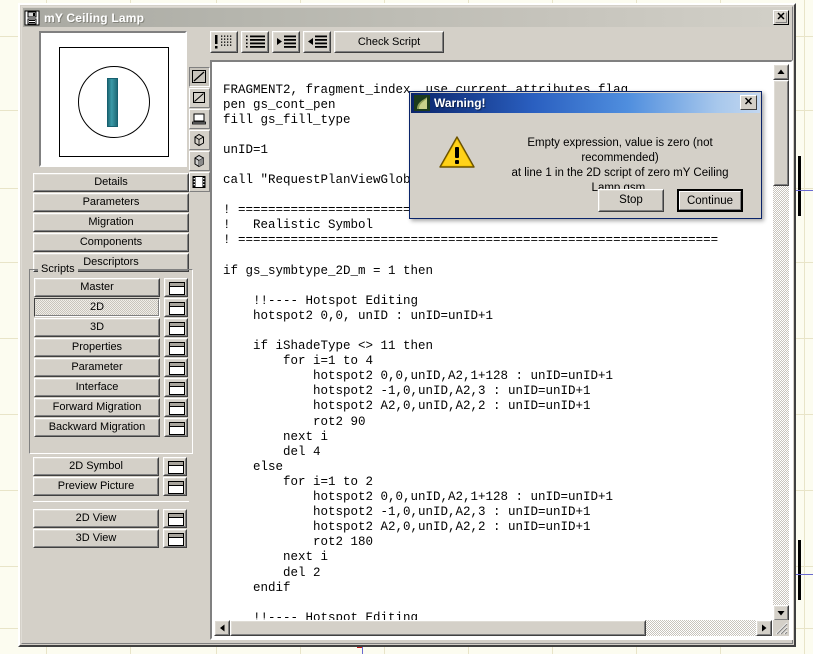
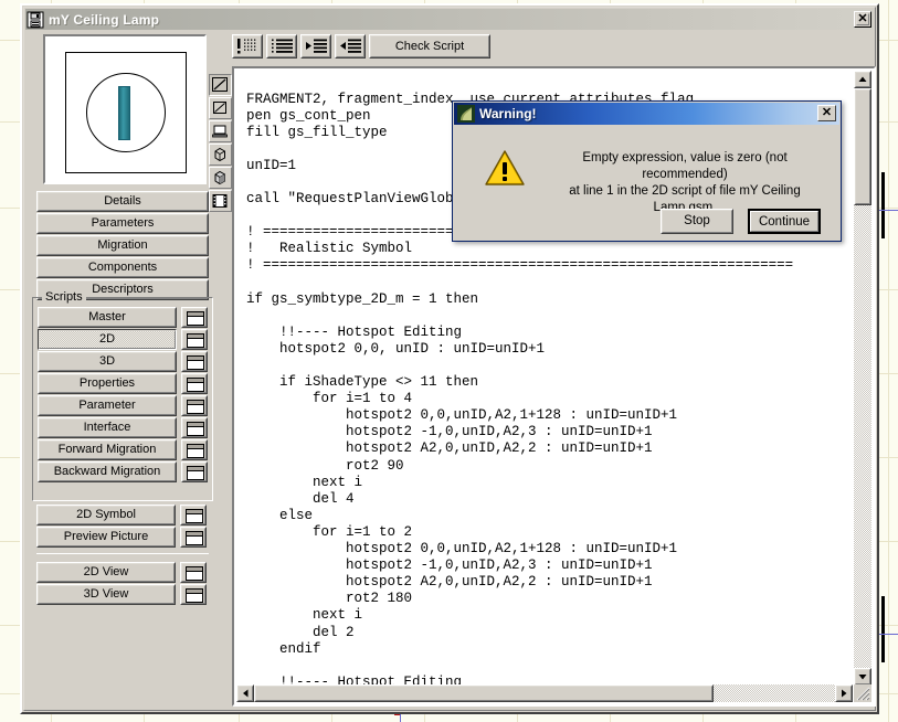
  mY Ceiling Lamp
  ✕
  Details
  Parameters
  Migration
  Components
  Descriptors
  Scripts
  Master
  2D
  3D
  Properties
  Parameter
  Interface
  Forward Migration
  Backward Migration
  2D Symbol
  Preview Picture
  2D View
  3D View
  Check Script
  FRAGMENT2, fragment_index, use_current_attributes_flag
  pen gs_cont_pen
  fill gs_fill_type
  unID=1
  call "RequestPlanViewGlob
  ! Realistic Symbol
  ! ================================================================
  if gs_symbtype_2D_m = 1 then
  !!---- Hotspot Editing
  hotspot2 0,0, unID : unID=unID+1
  if iShadeType <> 11 then
  for i=1 to 4
  hotspot2 0,0,unID,A2,1+128 : unID=unID+1
  hotspot2 -1,0,unID,A2,3 : unID=unID+1
  hotspot2 A2,0,unID,A2,2 : unID=unID+1
  rot2 90
  next i
  del 4
  else
  for i=1 to 2
  hotspot2 0,0,unID,A2,1+128 : unID=unID+1
  hotspot2 -1,0,unID,A2,3 : unID=unID+1
  hotspot2 A2,0,unID,A2,2 : unID=unID+1
  rot2 180
  next i
  del 2
  endif
  !!---- Hotspot Editing
  Warning!
  ✕
  Empty expression, value is zero (not recommended)
- at line 1 in the 2D script of zero mY Ceiling Lamp.gsm.
+ at line 1 in the 2D script of file mY Ceiling Lamp.gsm.
  Stop
  Continue
